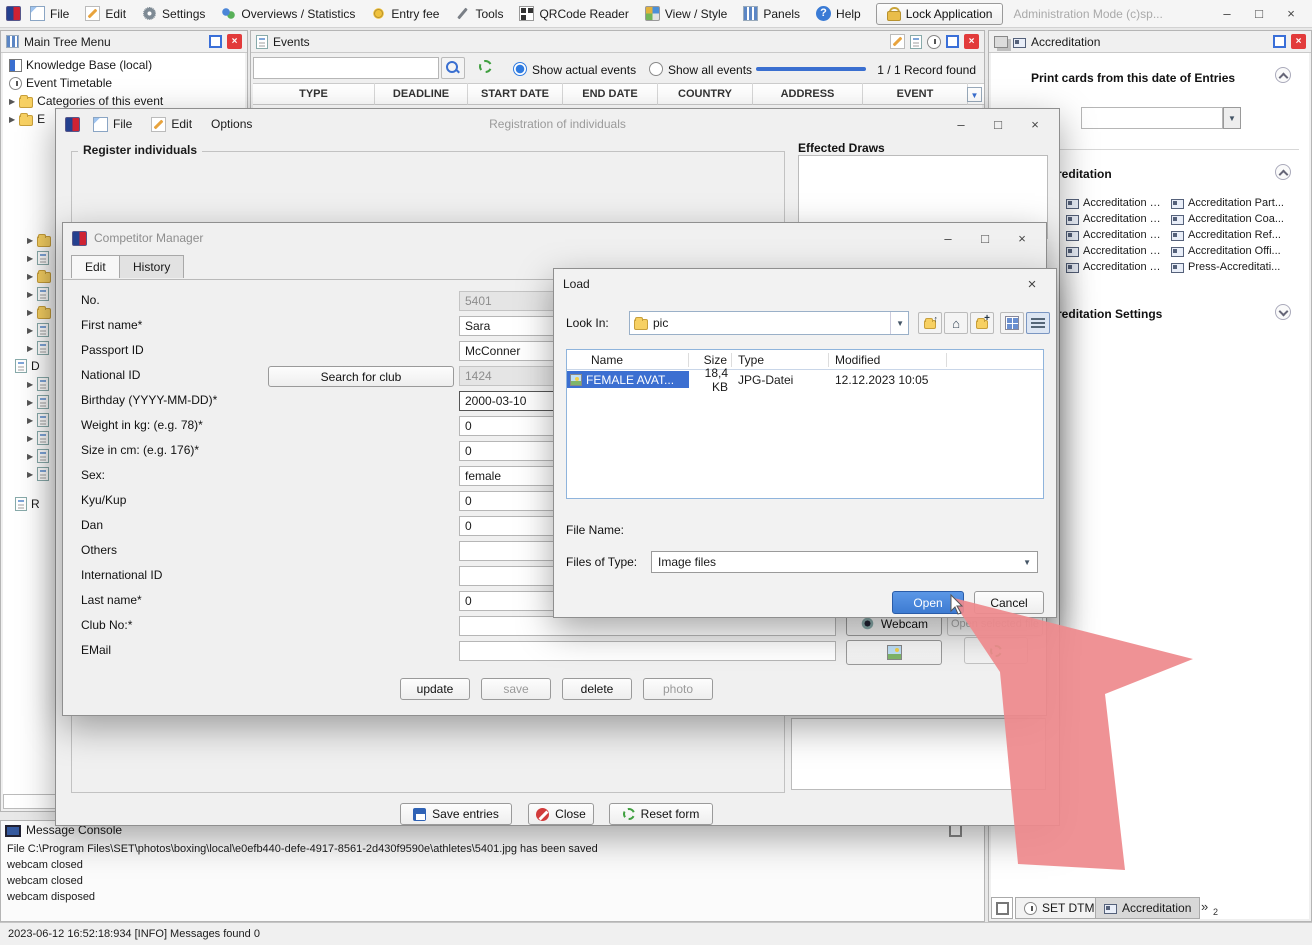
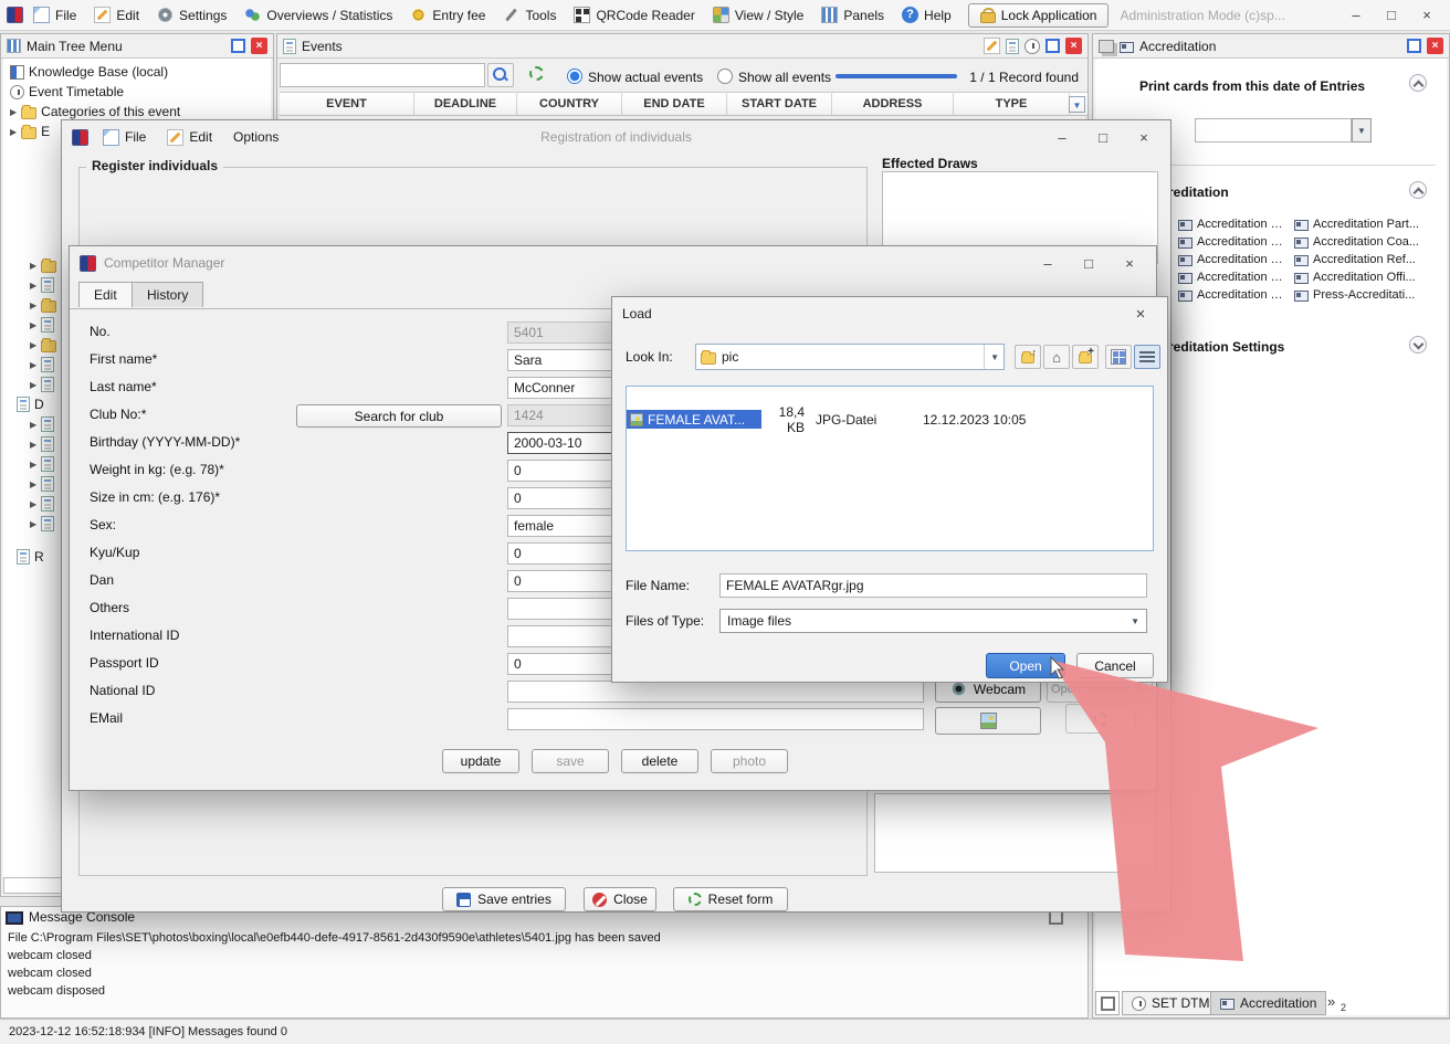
  File
  Edit
  Settings
  Overviews / Statistics
  Entry fee
  Tools
  QRCode Reader
  View / Style
  Panels
  Help
  Lock Application
  Administration Mode (c)sp...
  –
  □
  ×
  Main Tree Menu
  ×
  Knowledge Base (local)
  Event Timetable
  ▶
  Categories of this event
  ▶
  E
  ▶
  ▶
  ▶
  ▶
  ▶
  ▶
  ▶
  D
  ▶
  ▶
  ▶
  ▶
  ▶
  ▶
  R
  Events
  ×
  Show actual events
  Show all events
  1 / 1 Record found
- TYPE
+ EVENT
  DEADLINE
- START DATE
+ COUNTRY
  END DATE
- COUNTRY
+ START DATE
  ADDRESS
- EVENT
+ TYPE
  ▼
  Accreditation
  ×
  Print cards from this date of Entries
  ▼
  Accreditation Par
  Accreditation Part...
  Accreditation Co
  Accreditation Coa...
  Accreditation Re
  Accreditation Ref...
  Accreditation Off
  Accreditation Offi...
  Accreditation Te.
  Press-Accreditati...
  editation Settings
  SET DTM
  Accreditation
  »
  2
  Message Console
  File C:\Program Files\SET\photos\boxing\local\e0efb440-defe-4917-8561-2d430f9590e\athletes\5401.jpg has been saved
  webcam closed
  webcam closed
  webcam disposed
- 2023-06-12 16:52:18:934 [INFO] Messages found 0
+ 2023-12-12 16:52:18:934 [INFO] Messages found 0
  File
  Edit
  Options
  Registration of individuals
  –
  □
  ×
  Register individuals
  Effected Draws
  Save entries
  Close
  Reset form
  Competitor Manager
  –
  □
  ×
  Edit
  History
  No.
  5401
  First name*
  Sara
- Passport ID
+ Last name*
  McConner
- National ID
+ Club No:*
  Search for club
  1424
  Birthday (YYYY-MM-DD)*
  2000-03-10
  Weight in kg: (e.g. 78)*
  0
  Size in cm: (e.g. 176)*
  0
  Sex:
  female
  Kyu/Kup
  0
  Dan
  0
  Others
  International ID
- Last name*
+ Passport ID
  0
- Club No:*
+ National ID
  EMail
  update
  save
  delete
  photo
  Webcam
  Load
  ×
  Look In:
  pic
  ▼
  ↑
  ⌂
  +
- Name
- Size
- Type
- Modified
  FEMALE AVAT...
  18,4 KB
  JPG-Datei
  12.12.2023 10:05
  File Name:
+ FEMALE AVATARgr.jpg
  Files of Type:
  Image files
  ▼
  Open
  Cancel
